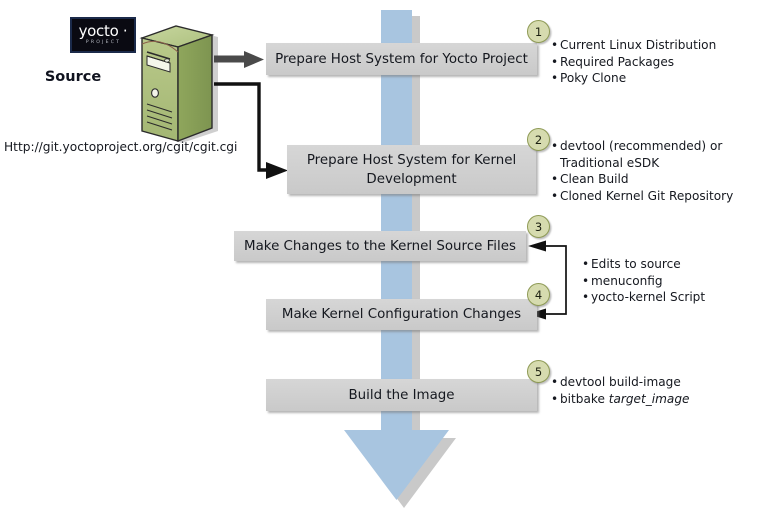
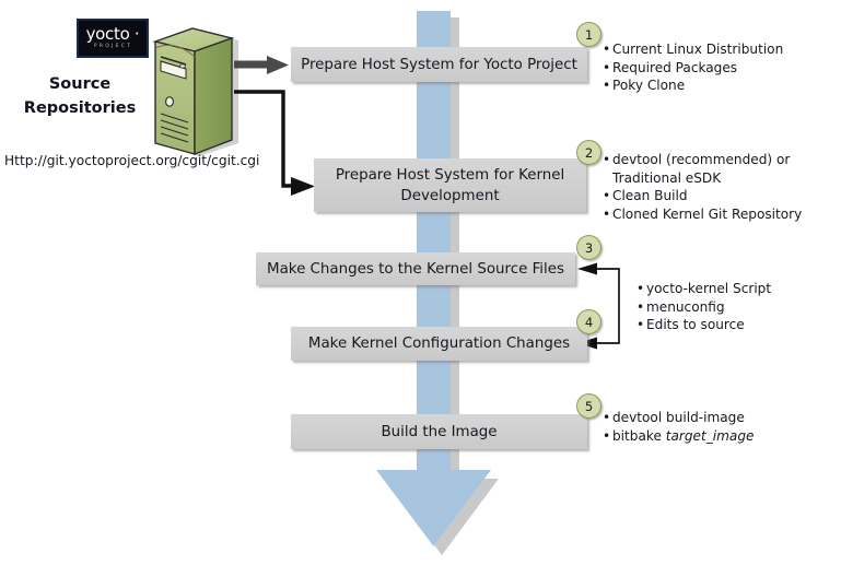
  yocto ·
  Source
+ Repositories
  Http://git.yoctoproject.org/cgit/cgit.cgi
  Prepare Host System for Yocto Project
  Prepare Host System for Kernel Development
  Make Changes to the Kernel Source Files
  Make Kernel Configuration Changes
  Build the Image
  1
  2
  3
  4
  5
  •
  Current Linux Distribution
  •
  Required Packages
  •
  Poky Clone
  •
  devtool (recommended) or Traditional eSDK
  •
  Clean Build
  •
  Cloned Kernel Git Repository
  •
- Edits to source
+ yocto-kernel Script
  •
  menuconfig
  •
- yocto-kernel Script
+ Edits to source
  •
  devtool build-image
  •
  bitbake target_image
